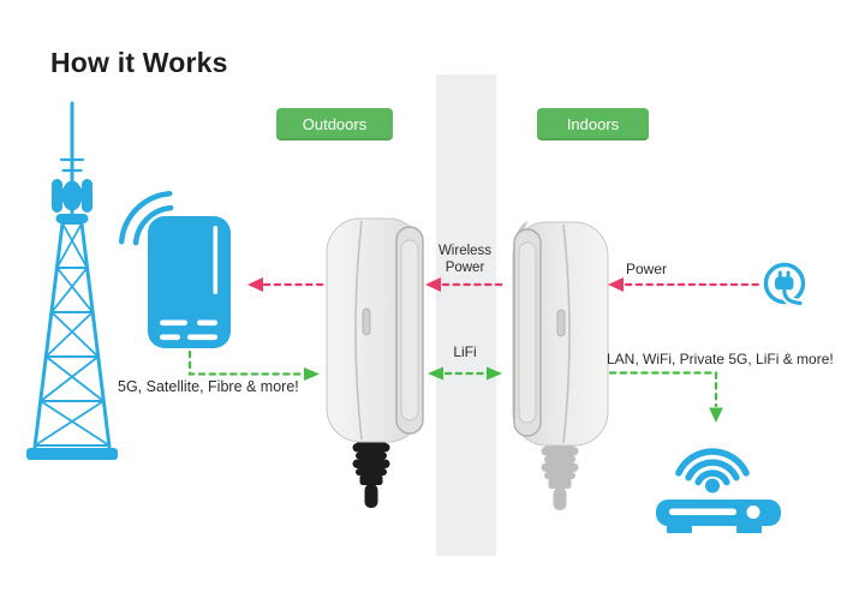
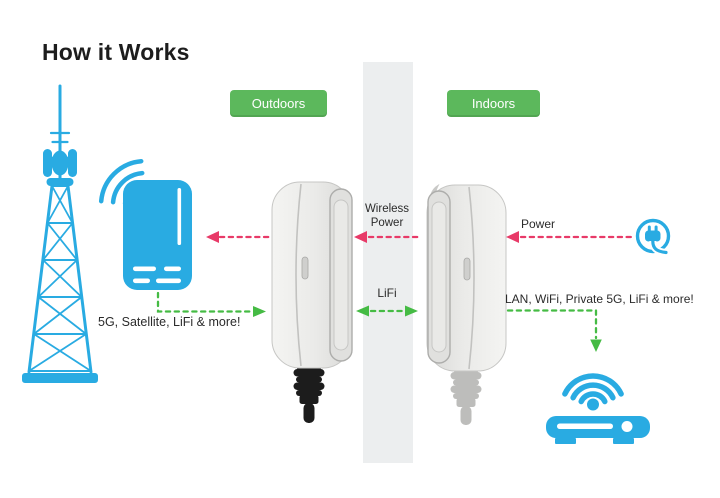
  How it Works
  Outdoors
  Indoors
  Wireless Power
  LiFi
  Power
  LAN, WiFi, Private 5G, LiFi & more!
- 5G, Satellite, Fibre & more!
+ 5G, Satellite, LiFi & more!
